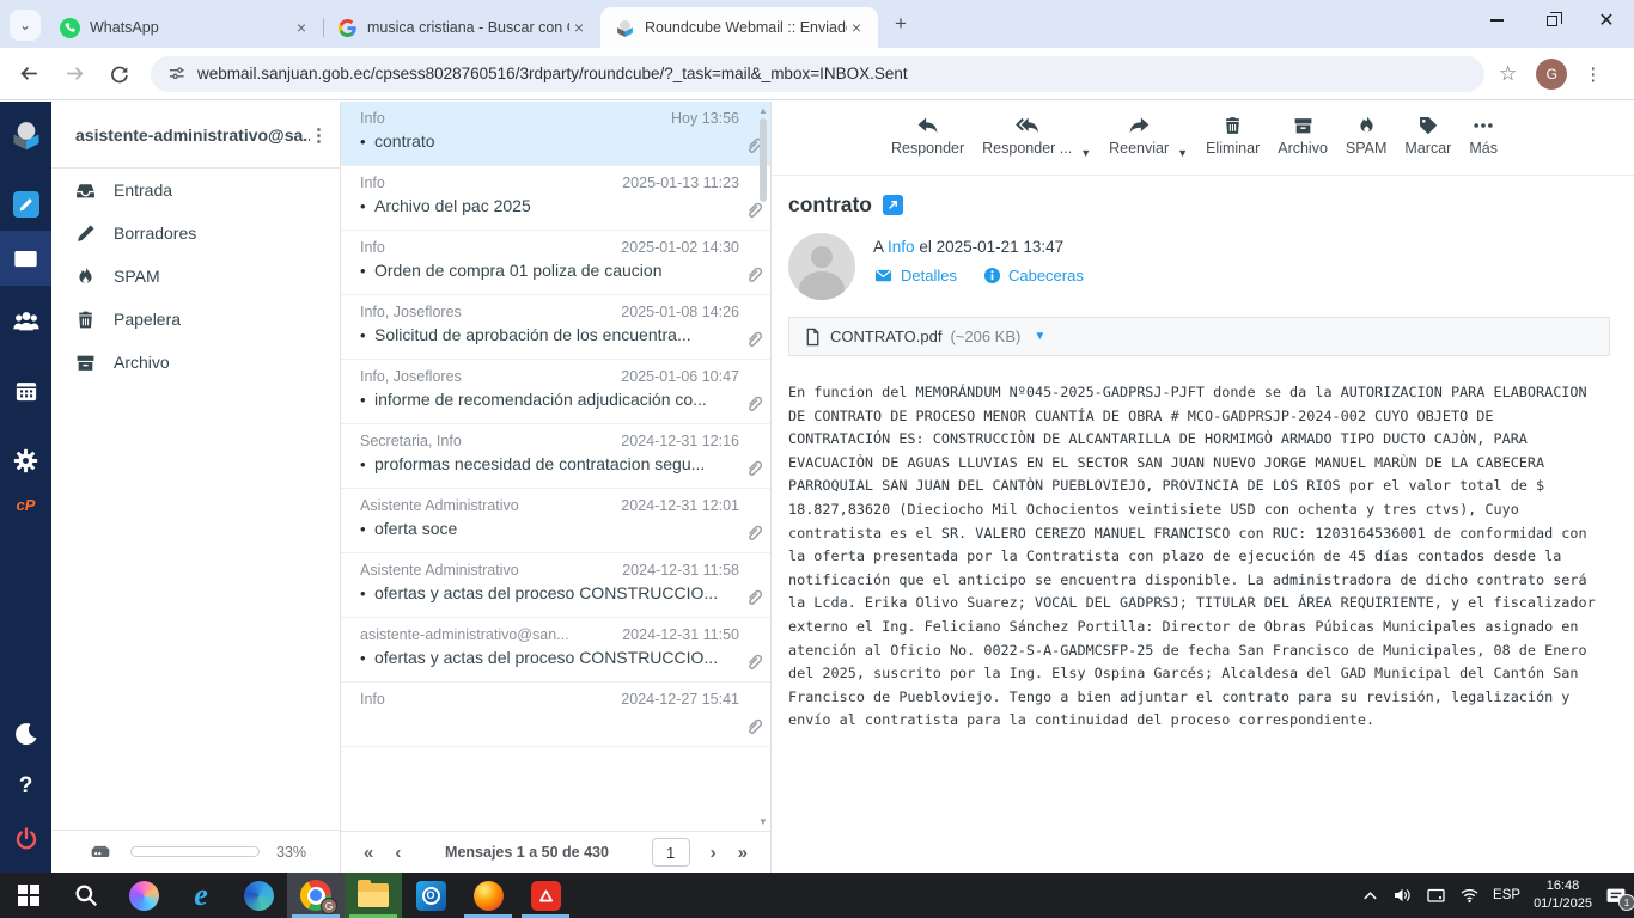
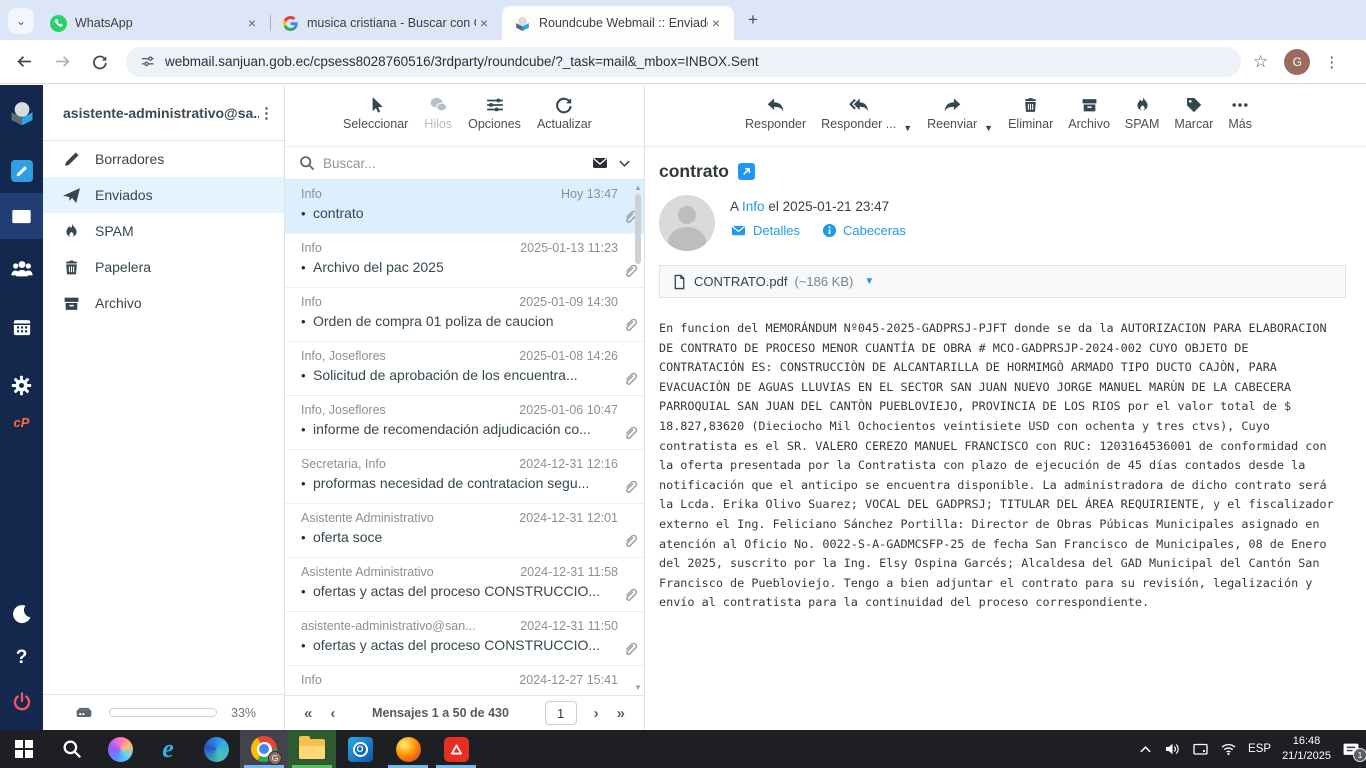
  ⌄
  WhatsApp
  ×
  musica cristiana - Buscar con
  ×
  Roundcube Webmail :: Enviad
  ×
  +
- ✕
  webmail.sanjuan.gob.ec/cpsess8028760516/3rdparty/roundcube/?_task=mail&_mbox=INBOX.Sent
  ☆
  G
  ⋮
  cP
  ?
  asistente-administrativo@sa.
  ⋮
- Entrada
  Borradores
+ Enviados
  SPAM
  Papelera
  Archivo
  33%
+ Seleccionar
+ Hilos
+ Opciones
+ Actualizar
+ Buscar...
  Info
- Hoy 13:56
+ Hoy 13:47
  •
  contrato
  Info
  2025-01-13 11:23
  •
  Archivo del pac 2025
  Info
- 2025-01-02 14:30
+ 2025-01-09 14:30
  •
  Orden de compra 01 poliza de caucion
  Info, Joseflores
  2025-01-08 14:26
  •
  Solicitud de aprobación de los encuentra...
  Info, Joseflores
  2025-01-06 10:47
  •
  informe de recomendación adjudicación co...
  Secretaria, Info
  2024-12-31 12:16
  •
  proformas necesidad de contratacion segu...
  Asistente Administrativo
  2024-12-31 12:01
  •
  oferta soce
  Asistente Administrativo
  2024-12-31 11:58
  •
  ofertas y actas del proceso CONSTRUCCIO...
  asistente-administrativo@san...
  2024-12-31 11:50
  •
  ofertas y actas del proceso CONSTRUCCIO...
  Info
  2024-12-27 15:41
  ▲
  ▼
  «
  ‹
  Mensajes 1 a 50 de 430
  1
  ›
  »
  Responder
  Responder ...
  ▼
  Reenviar
  ▼
  Eliminar
  Archivo
  SPAM
  Marcar
  Más
  contrato
- A Info el 2025-01-21 13:47
+ A Info el 2025-01-21 23:47
  Detalles
  Cabeceras
  CONTRATO.pdf
- (~206 KB)
+ (~186 KB)
  ▼
  En funcion del MEMORÁNDUM Nº045-2025-GADPRSJ-PJFT donde se da la AUTORIZACION PARA ELABORACION DE CONTRATO DE PROCESO MENOR CUANTÍA DE OBRA # MCO-GADPRSJP-2024-002 CUYO OBJETO DE CONTRATACIÓN ES: CONSTRUCCIÒN DE ALCANTARILLA DE HORMIMGÒ ARMADO TIPO DUCTO CAJÒN, PARA EVACUACIÒN DE AGUAS LLUVIAS EN EL SECTOR SAN JUAN NUEVO JORGE MANUEL MARÙN DE LA CABECERA PARROQUIAL SAN JUAN DEL CANTÒN PUEBLOVIEJO, PROVINCIA DE LOS RIOS por el valor total de $ 18.827,83620 (Dieciocho Mil Ochocientos veintisiete USD con ochenta y tres ctvs), Cuyo contratista es el SR. VALERO CEREZO MANUEL FRANCISCO con RUC: 1203164536001 de conformidad con la oferta presentada por la Contratista con plazo de ejecución de 45 días contados desde la notificación que el anticipo se encuentra disponible. La administradora de dicho contrato será la Lcda. Erika Olivo Suarez; VOCAL DEL GADPRSJ; TITULAR DEL ÁREA REQUIRIENTE, y el fiscalizador externo el Ing. Feliciano Sánchez Portilla: Director de Obras Púbicas Municipales asignado en atención al Oficio No. 0022-S-A-GADMCSFP-25 de fecha San Francisco de Municipales, 08 de Enero del 2025, suscrito por la Ing. Elsy Ospina Garcés; Alcaldesa del GAD Municipal del Cantón San Francisco de Puebloviejo. Tengo a bien adjuntar el contrato para su revisión, legalización y envío al contratista para la continuidad del proceso correspondiente.
  e
  G
  O
  ESP
  16:48
- 01/1/2025
+ 21/1/2025
  1
